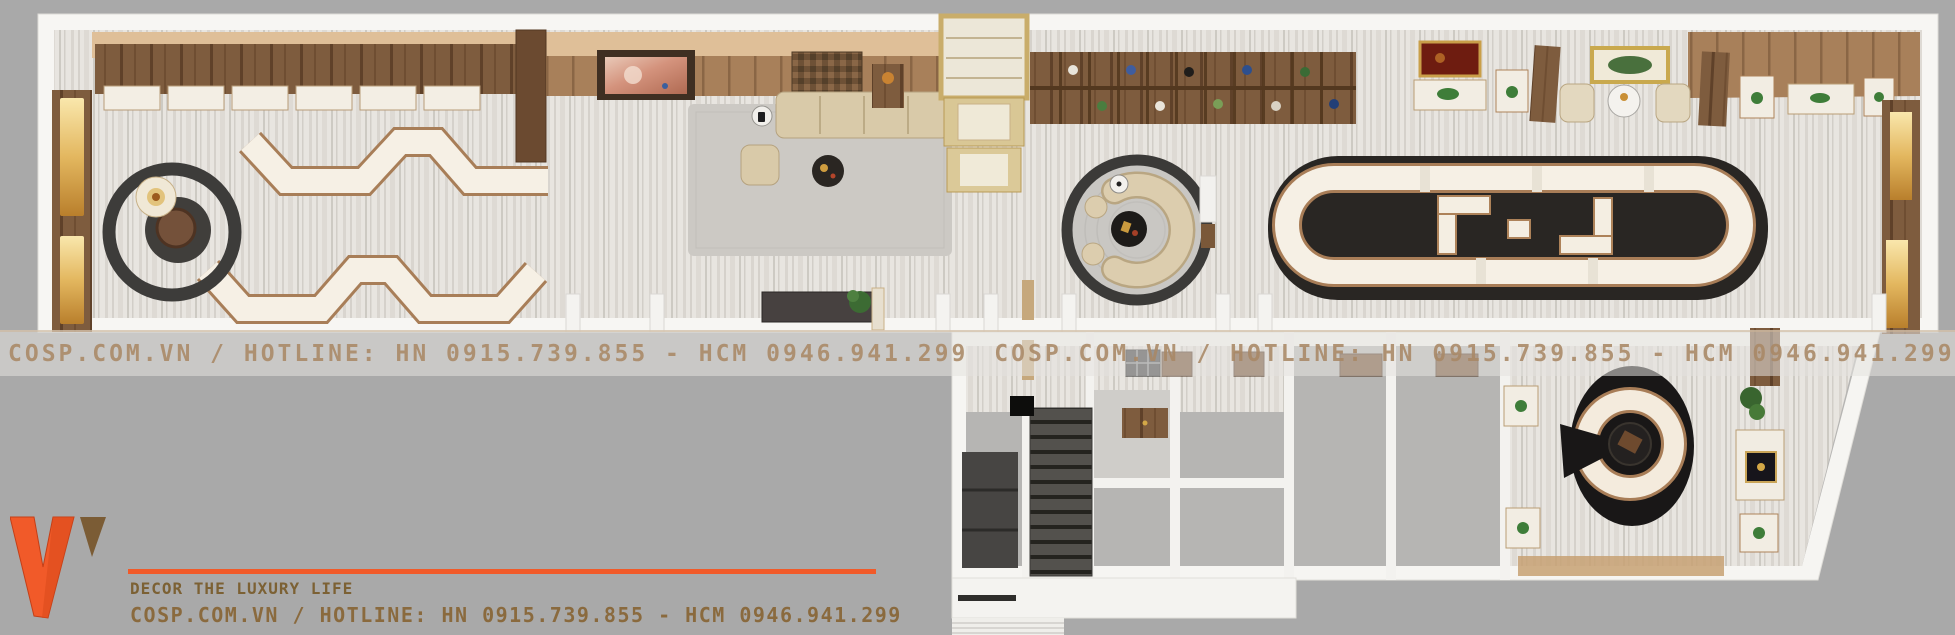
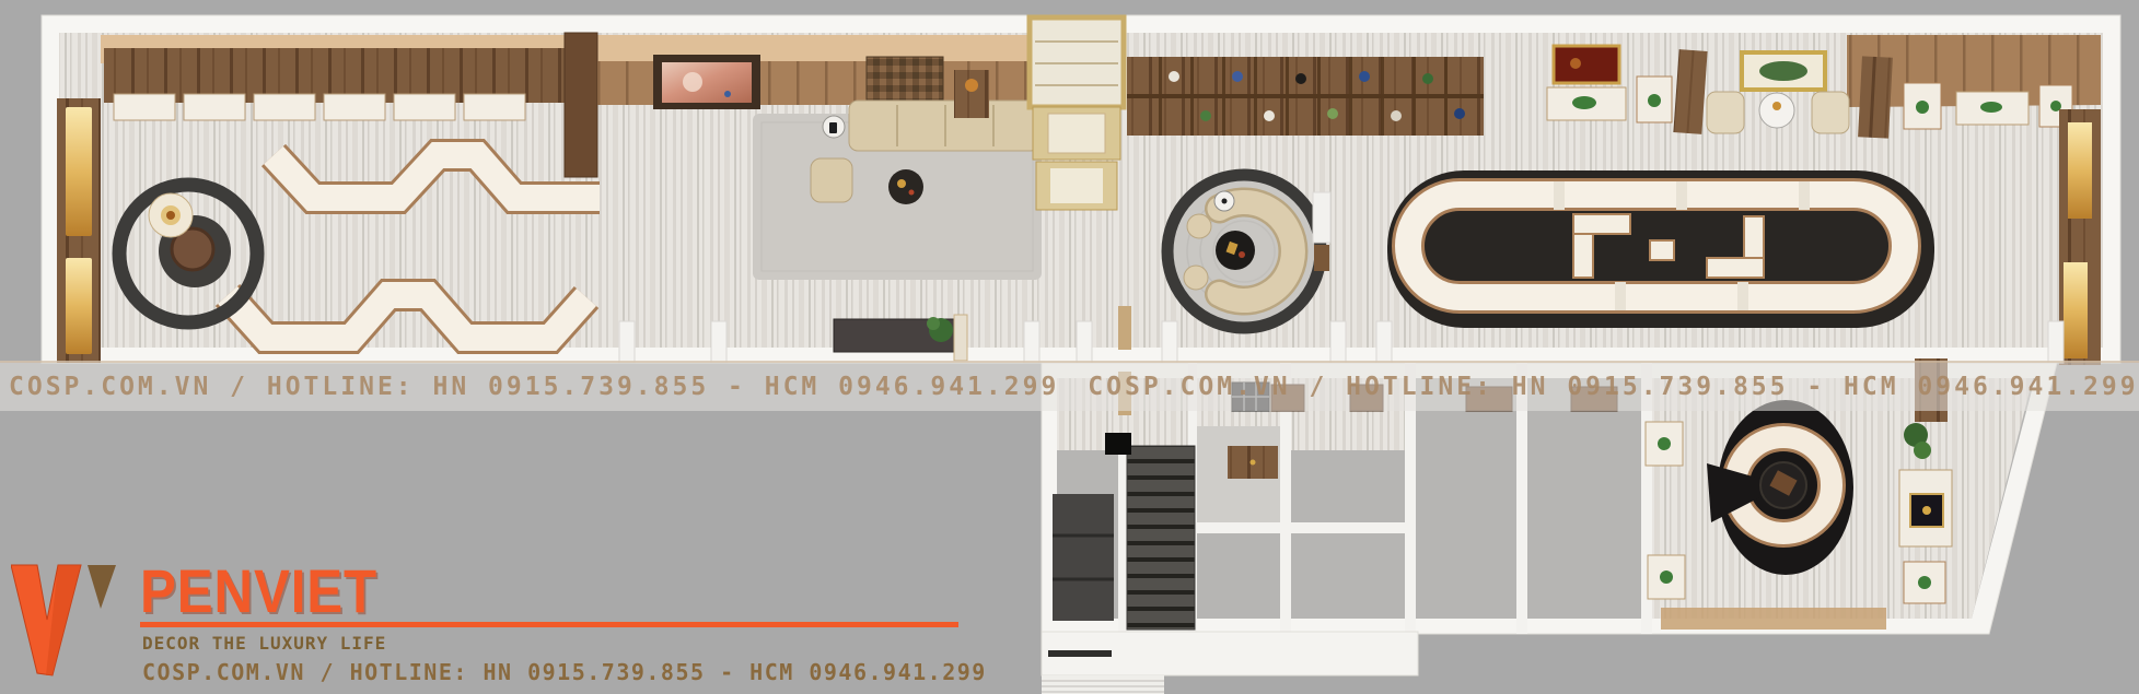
  COSP.COM.VN / HOTLINE: HN 0915.739.855 - HCM 0946.941.299
  COSP.COM.VN / HOTLINE: HN 0915.739.855 - HCM 0946.941.299
+ PENVIET
  DECOR THE LUXURY LIFE
  COSP.COM.VN / HOTLINE: HN 0915.739.855 - HCM 0946.941.299
